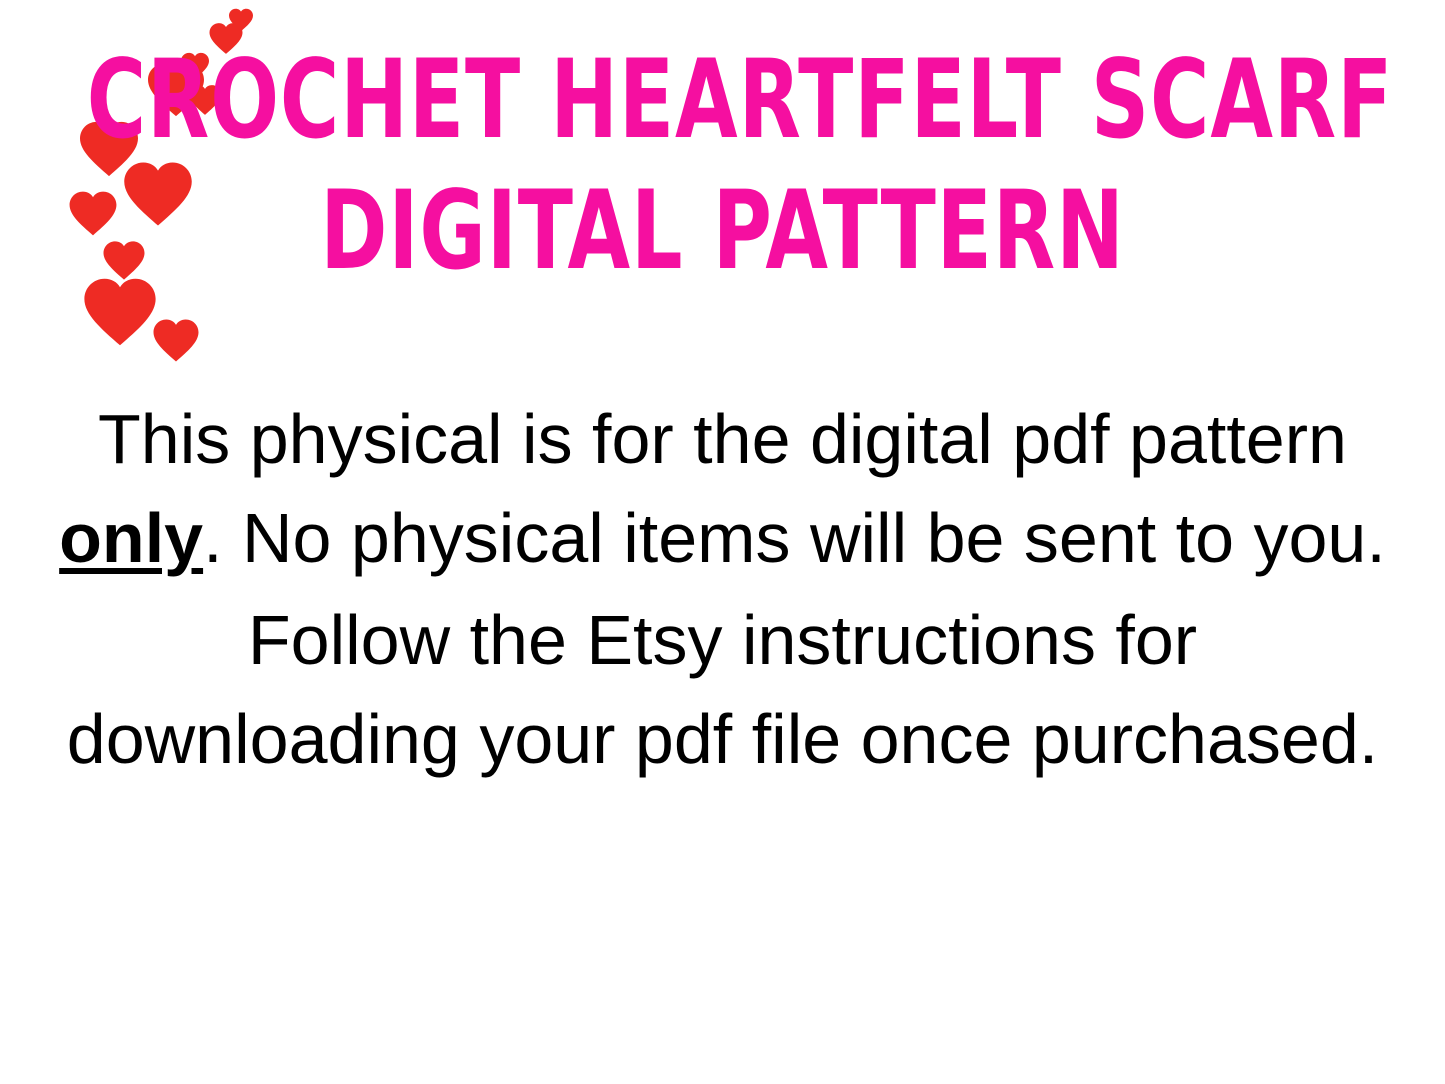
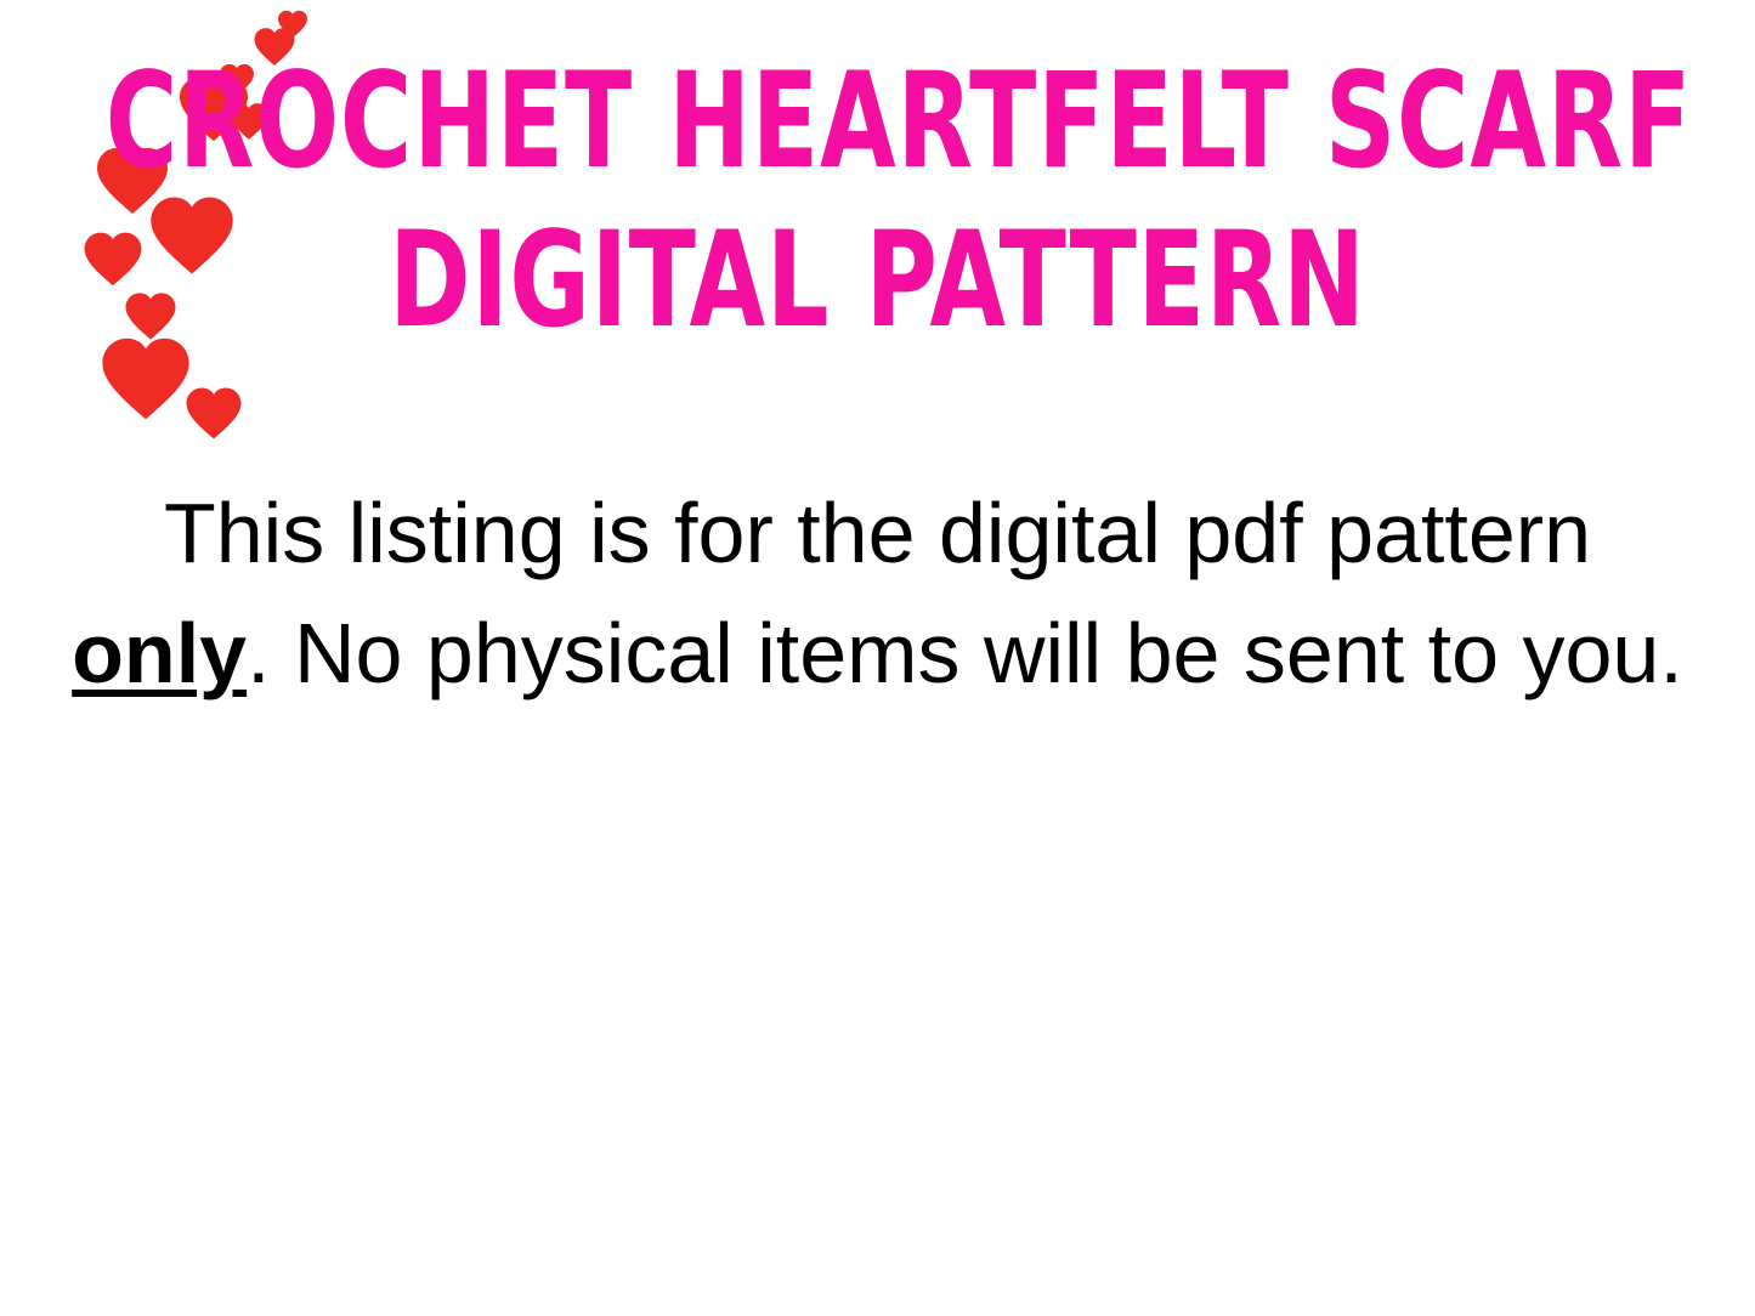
  CROCHET HEARTFELT SCARF
  DIGITAL PATTERN
- This physical is for the digital pdf pattern only. No physical items will be sent to you.
+ This listing is for the digital pdf pattern only. No physical items will be sent to you.
- Follow the Etsy instructions for downloading your pdf file once purchased.
